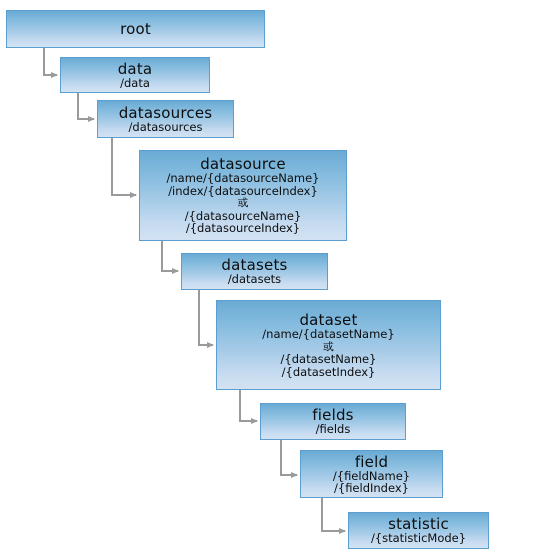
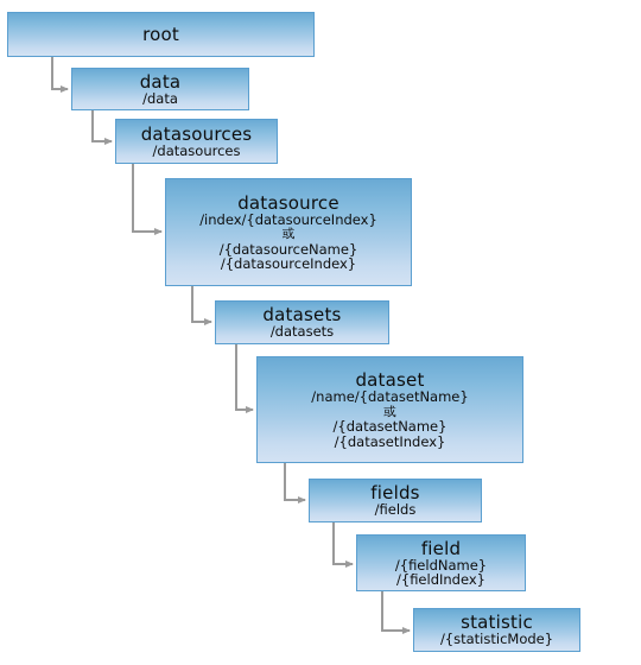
  root
  data
  /data
  datasources
  /datasources
  datasource
- /name/{datasourceName}
  /index/{datasourceIndex}
  或
  /{datasourceName}
  /{datasourceIndex}
  datasets
  /datasets
  dataset
  /name/{datasetName}
  或
  /{datasetName}
  /{datasetIndex}
  fields
  /fields
  field
  /{fieldName}
  /{fieldIndex}
  statistic
  /{statisticMode}
